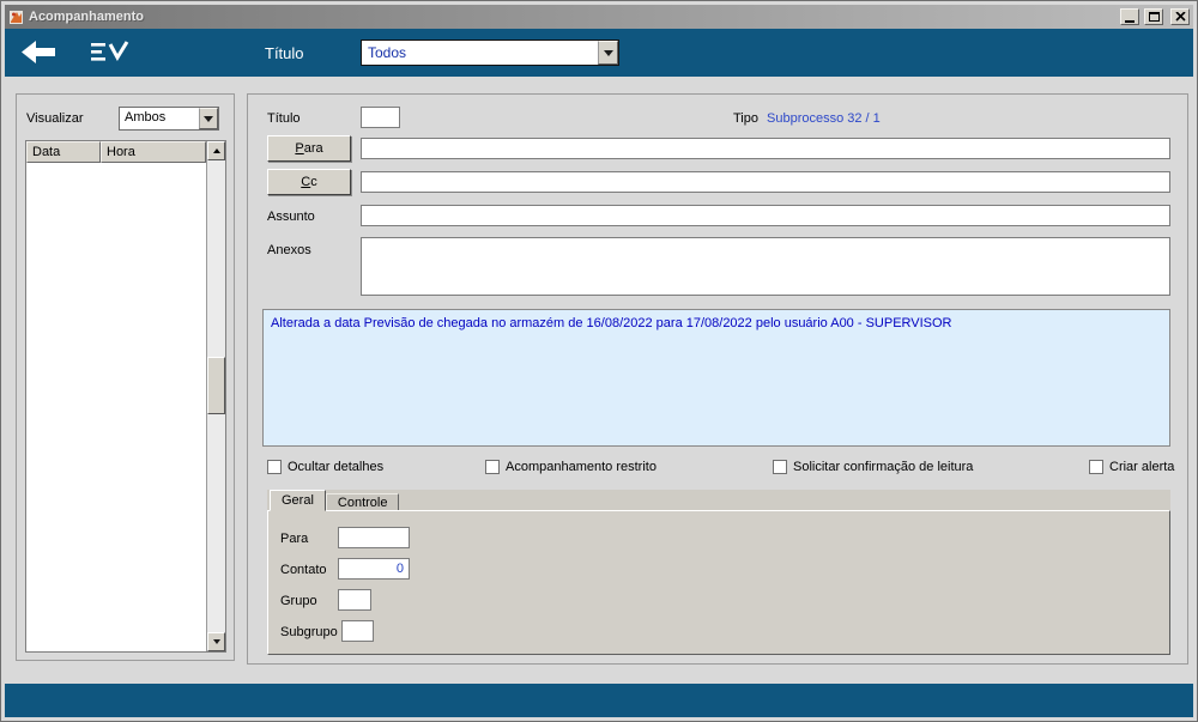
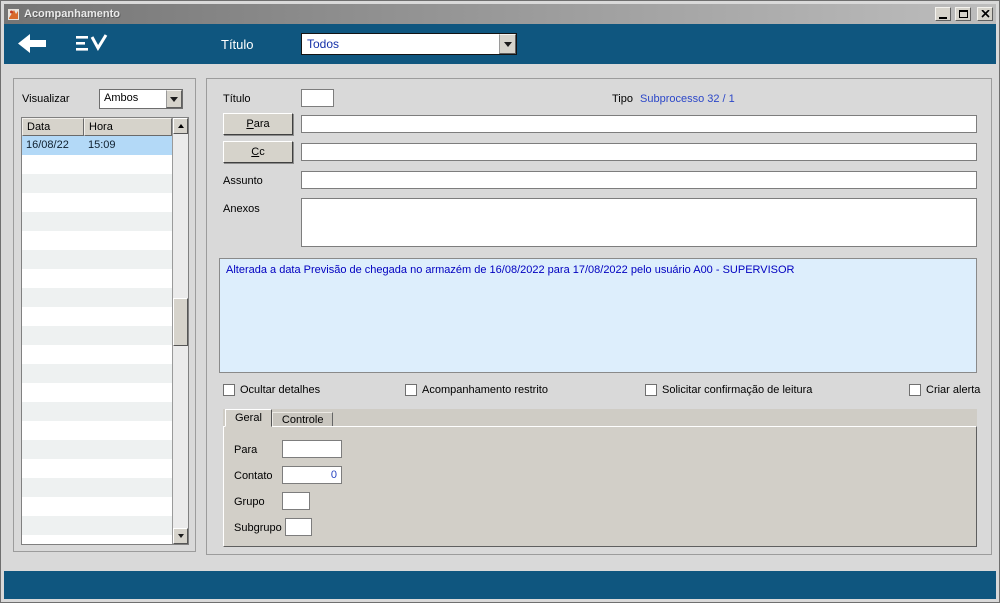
  Acompanhamento
  Título
  Todos
  Visualizar
  Ambos
  Data
  Hora
+ 16/08/22
+ 15:09
  Título
  Tipo
  Subprocesso 32 / 1
  Para
  Cc
  Assunto
  Anexos
  Alterada a data Previsão de chegada no armazém de 16/08/2022 para 17/08/2022 pelo usuário A00 - SUPERVISOR
  Ocultar detalhes
  Acompanhamento restrito
  Solicitar confirmação de leitura
  Criar alerta
  Geral
  Controle
  Para
  Contato
  0
  Grupo
  Subgrupo
